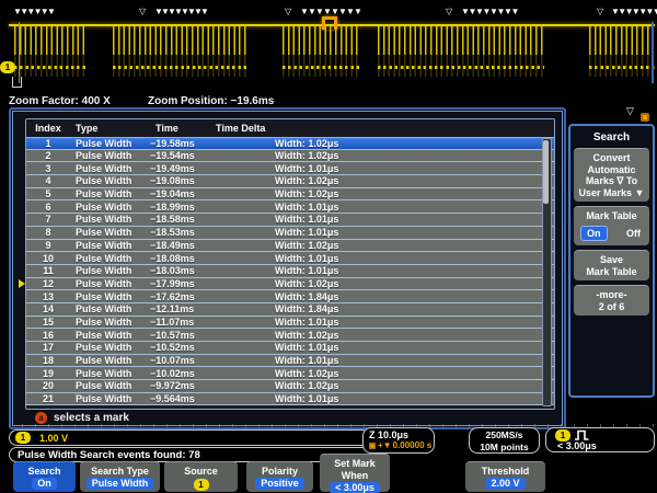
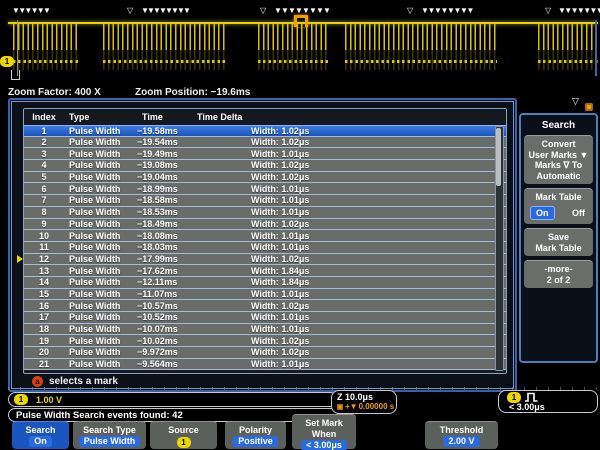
  ▼
  ▼
  ▼
  ▼
  ▼
  ▼
  ▽
  ▼
  ▼
  ▼
  ▼
  ▼
  ▼
  ▼
  ▼
  ▽
  ▼
  ▼
  ▼
  ▼
  ▼
  ▼
  ▼
  ▼
  ▽
  ▼
  ▼
  ▼
  ▼
  ▼
  ▼
  ▼
  ▼
  ▽
  ▼
  ▼
  ▼
  ▼
  ▼
  ▼
  1
  Zoom Factor: 400 X
  Zoom Position: −19.6ms
  ▽
  Index
  Type
  Time
  Time Delta
  1
  Pulse Width
  −19.58ms
  Width: 1.02μs
  2
  Pulse Width
  −19.54ms
  Width: 1.02μs
  3
  Pulse Width
  −19.49ms
  Width: 1.01μs
  4
  Pulse Width
  −19.08ms
  Width: 1.02μs
  5
  Pulse Width
  −19.04ms
  Width: 1.02μs
  6
  Pulse Width
  −18.99ms
  Width: 1.01μs
  7
  Pulse Width
  −18.58ms
  Width: 1.01μs
  8
  Pulse Width
  −18.53ms
  Width: 1.01μs
  9
  Pulse Width
  −18.49ms
  Width: 1.02μs
  10
  Pulse Width
  −18.08ms
  Width: 1.01μs
  11
  Pulse Width
  −18.03ms
  Width: 1.01μs
  12
  Pulse Width
  −17.99ms
  Width: 1.02μs
  13
  Pulse Width
  −17.62ms
  Width: 1.84μs
  14
  Pulse Width
  −12.11ms
  Width: 1.84μs
  15
  Pulse Width
  −11.07ms
  Width: 1.01μs
  16
  Pulse Width
  −10.57ms
  Width: 1.02μs
  17
  Pulse Width
  −10.52ms
  Width: 1.01μs
  18
  Pulse Width
  −10.07ms
  Width: 1.01μs
  19
  Pulse Width
  −10.02ms
  Width: 1.02μs
  20
  Pulse Width
  −9.972ms
  Width: 1.02μs
  21
  Pulse Width
  −9.564ms
  Width: 1.01μs
  a
  selects a mark
  Search
  Convert
- Automatic
+ User Marks ▼
  Marks ∇ To
- User Marks ▼
+ Automatic
  Mark Table
  On
  Off
  Save
  Mark Table
  -more-
- 2 of 6
+ 2 of 2
  1
  1.00 V
- Pulse Width Search events found: 78
+ Pulse Width Search events found: 42
  Z 10.0μs
  +▼
  0.00000 s
- 250MS/s
- 10M points
  1
  < 3.00μs
  Search
  On
  Search Type
  Pulse Width
  Source
  1
  Polarity
  Positive
  Set Mark
  When
  < 3.00μs
  Threshold
  2.00 V
